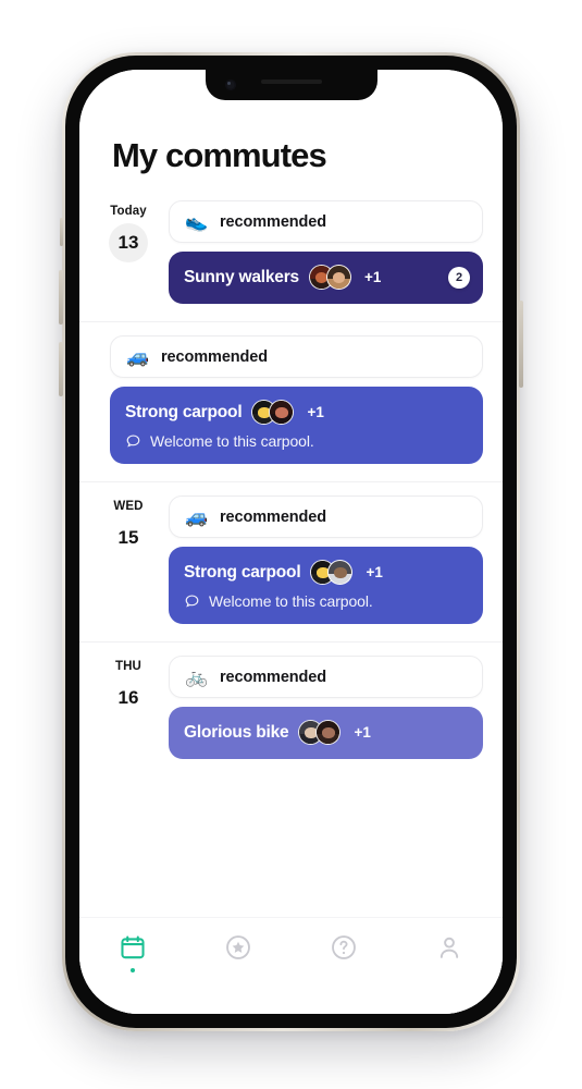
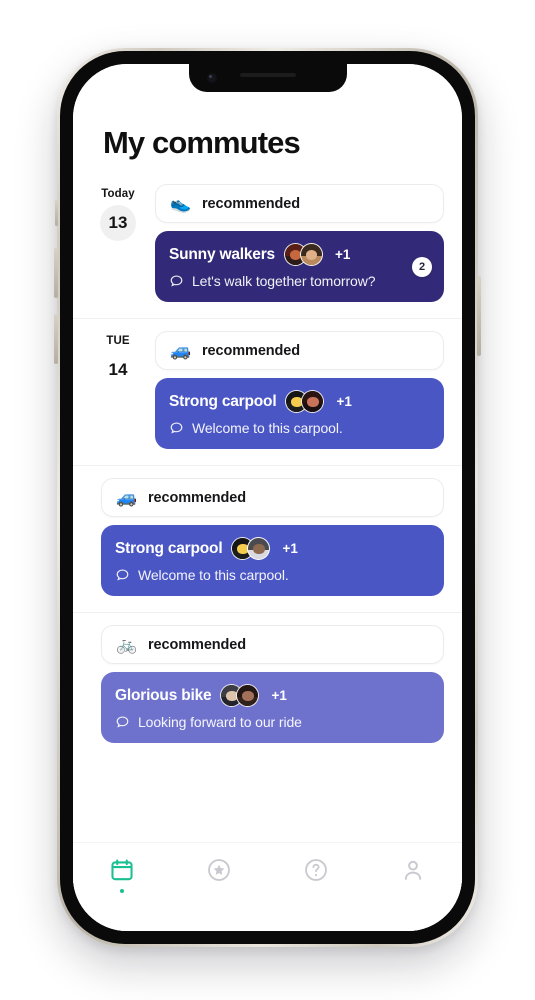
  My commutes
  Today
  13
  👟
  recommended
  Sunny walkers
  +1
+ Let's walk together tomorrow?
  2
+ TUE
+ 14
  🚙
  recommended
  Strong carpool
  +1
  Welcome to this carpool.
- WED
- 15
  🚙
  recommended
  Strong carpool
  +1
  Welcome to this carpool.
- THU
- 16
  🚲
  recommended
  Glorious bike
  +1
+ Looking forward to our ride
